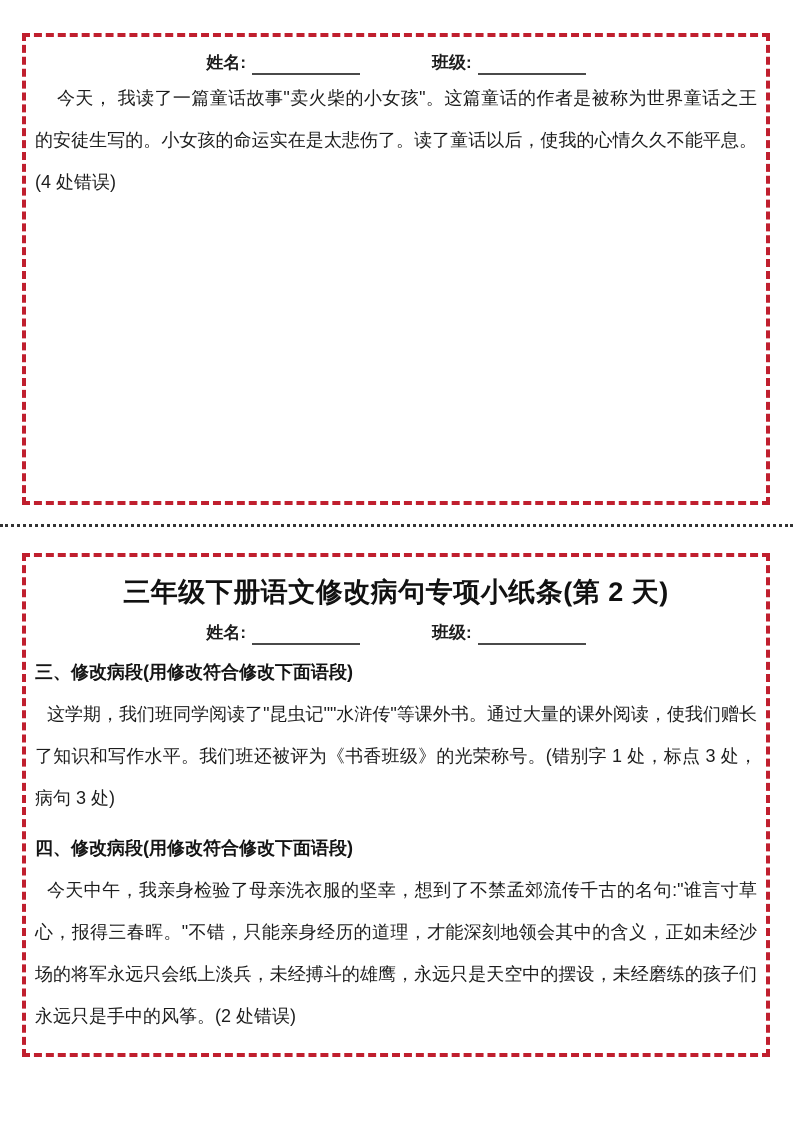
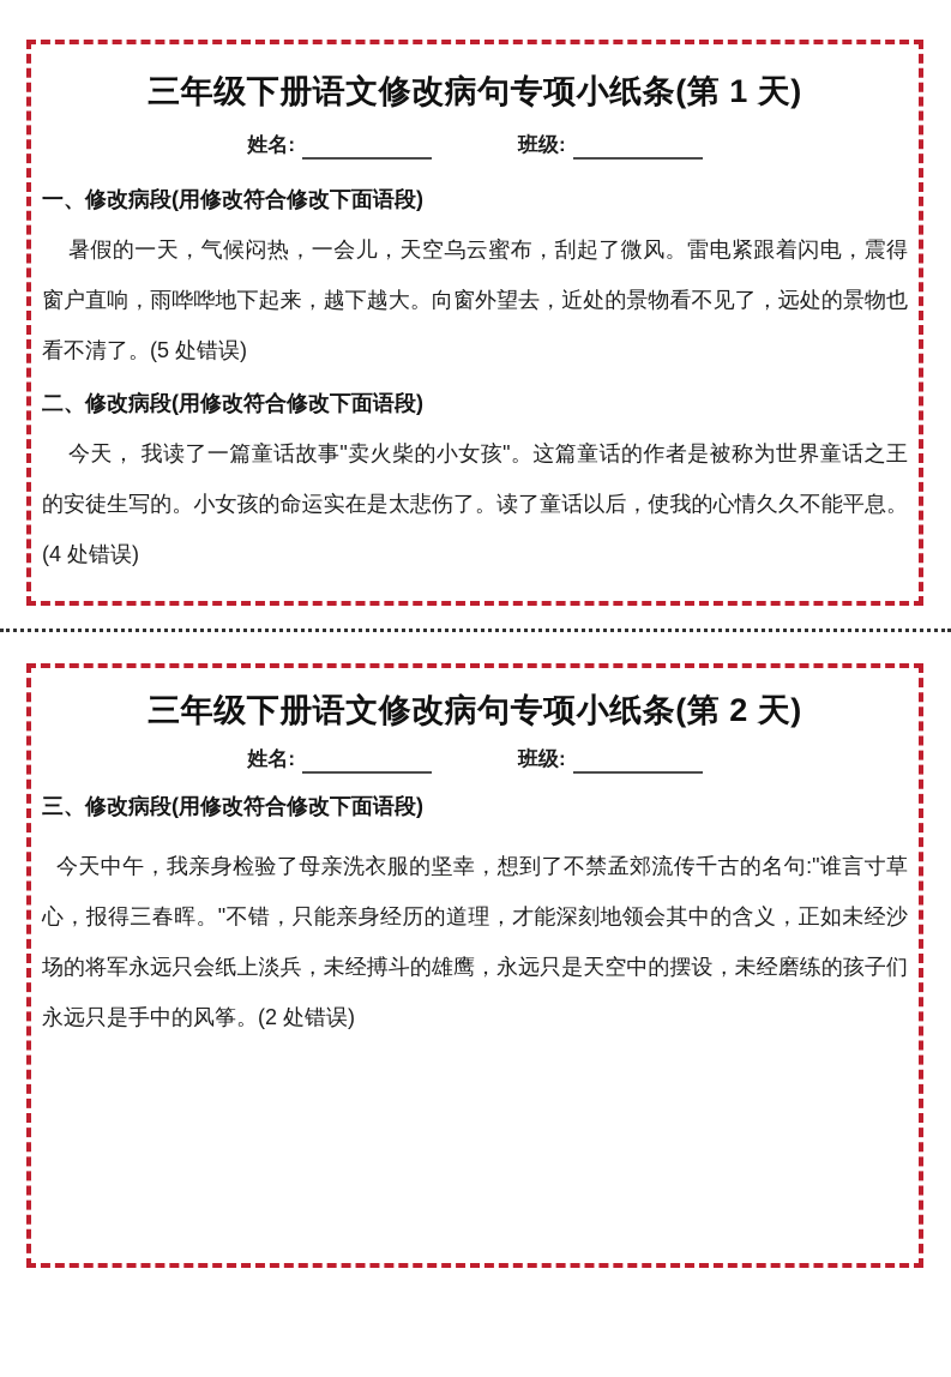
+ 三年级下册语文修改病句专项小纸条(第 1 天)
  姓名:
  班级:
+ 一、修改病段(用修改符合修改下面语段)
+ 暑假的一天，气候闷热，一会儿，天空乌云蜜布，刮起了微风。雷电紧跟着闪电，震得窗户直响，雨哗哗地下起来，越下越大。向窗外望去，近处的景物看不见了，远处的景物也看不清了。(5 处错误)
+ 二、修改病段(用修改符合修改下面语段)
  今天， 我读了一篇童话故事"卖火柴的小女孩"。这篇童话的作者是被称为世界童话之王的安徒生写的。小女孩的命运实在是太悲伤了。读了童话以后，使我的心情久久不能平息。(4 处错误)
  三年级下册语文修改病句专项小纸条(第 2 天)
  姓名:
  班级:
  三、修改病段(用修改符合修改下面语段)
- 这学期，我们班同学阅读了"昆虫记""水浒传"等课外书。通过大量的课外阅读，使我们赠长了知识和写作水平。我们班还被评为《书香班级》的光荣称号。(错别字 1 处，标点 3 处，病句 3 处)
- 四、修改病段(用修改符合修改下面语段)
  今天中午，我亲身检验了母亲洗衣服的坚幸，想到了不禁孟郊流传千古的名句:"谁言寸草心，报得三春晖。"不错，只能亲身经历的道理，才能深刻地领会其中的含义，正如未经沙场的将军永远只会纸上淡兵，未经搏斗的雄鹰，永远只是天空中的摆设，未经磨练的孩子们永远只是手中的风筝。(2 处错误)
